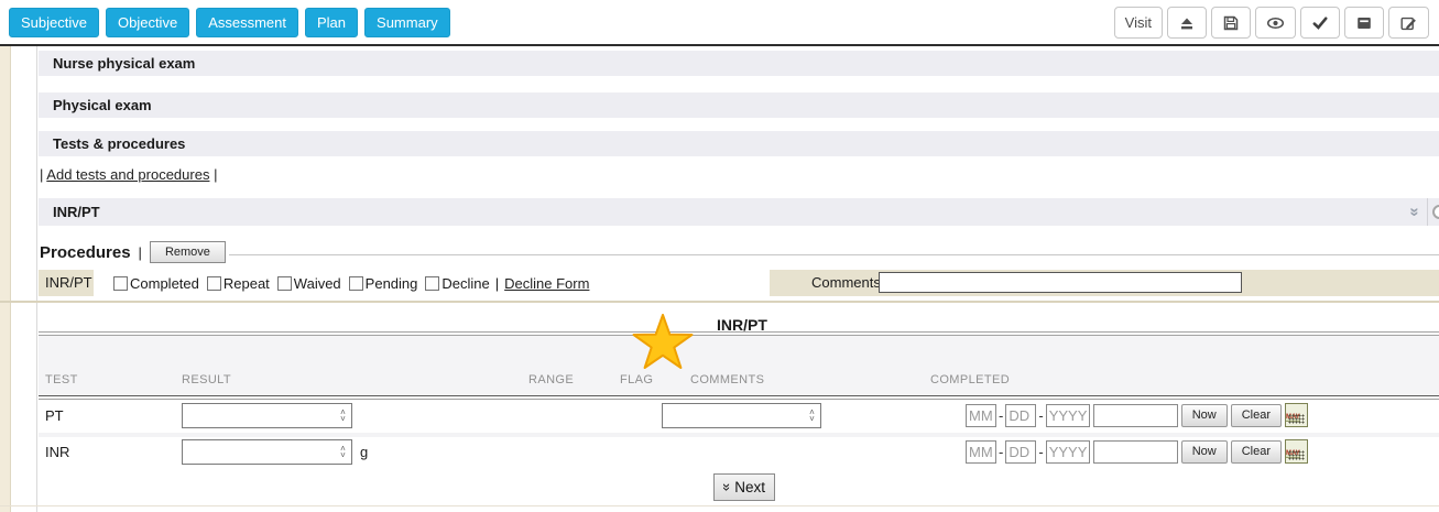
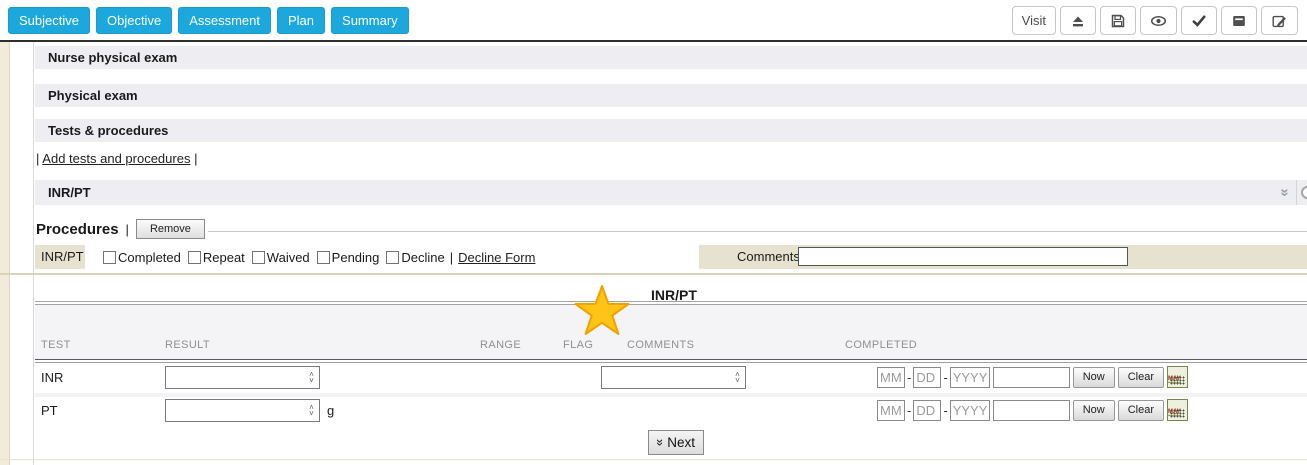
  Subjective
  Objective
  Assessment
  Plan
  Summary
  Visit
  Nurse physical exam
  Physical exam
  Tests & procedures
  | Add tests and procedures |
  INR/PT
  Procedures
  |
  Remove
  INR/PT
  Completed
  Repeat
  Waived
  Pending
  Decline
  |
  Decline Form
  Comments
  INR/PT
  TEST
  RESULT
  RANGE
  FLAG
  COMMENTS
  COMPLETED
- PT
+ INR
  ˄
  ˅
  ˄
  ˅
  MM
  -
  DD
  -
  YYYY
  Now
  Clear
- INR
+ PT
  ˄
  ˅
  g
  MM
  -
  DD
  -
  YYYY
  Now
  Clear
  Next
